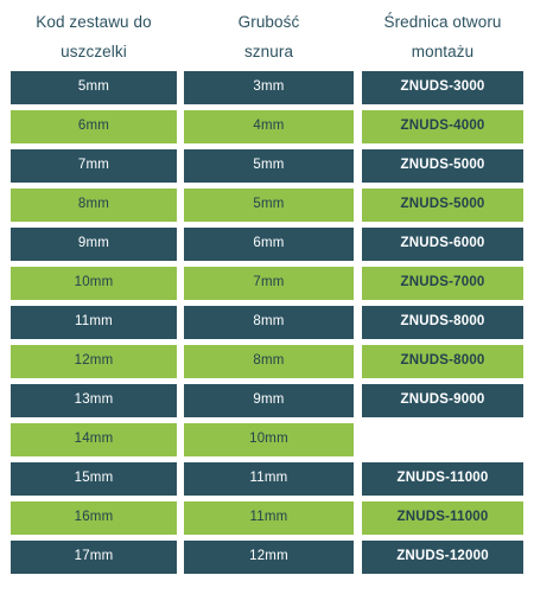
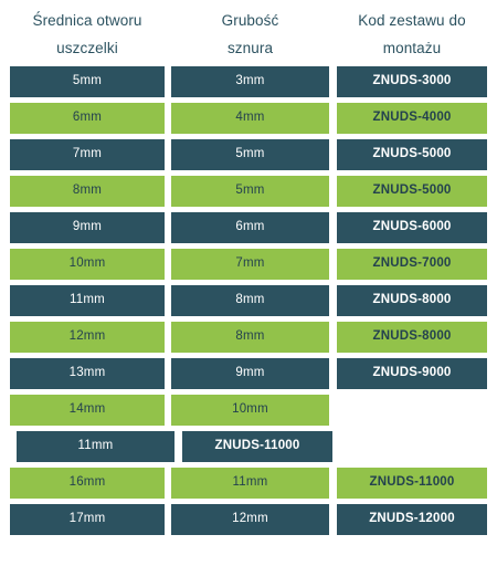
- Kod zestawu do
+ Średnica otworu
  uszczelki
  Grubość
  sznura
- Średnica otworu
+ Kod zestawu do
  montażu
  5mm
  3mm
  ZNUDS-3000
  6mm
  4mm
  ZNUDS-4000
  7mm
  5mm
  ZNUDS-5000
  8mm
  5mm
  ZNUDS-5000
  9mm
  6mm
  ZNUDS-6000
  10mm
  7mm
  ZNUDS-7000
  11mm
  8mm
  ZNUDS-8000
  12mm
  8mm
  ZNUDS-8000
  13mm
  9mm
  ZNUDS-9000
  14mm
  10mm
- 15mm
  11mm
  ZNUDS-11000
  16mm
  11mm
  ZNUDS-11000
  17mm
  12mm
  ZNUDS-12000
